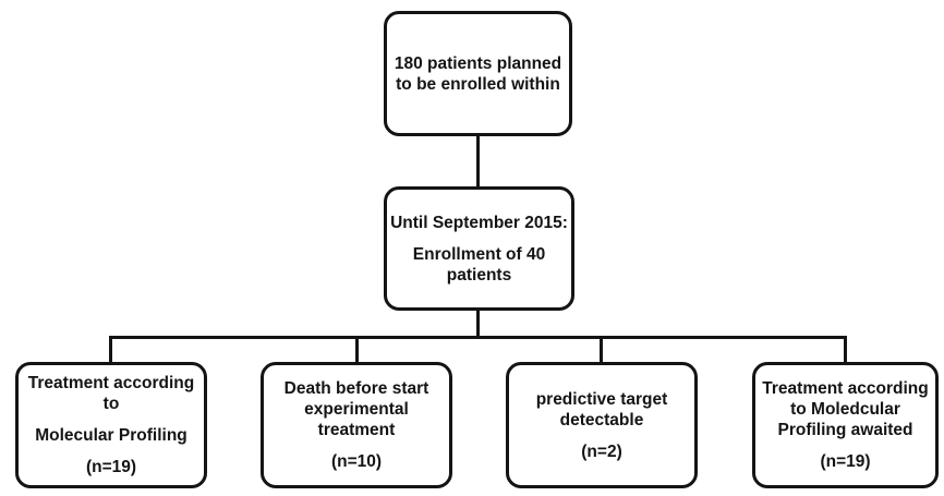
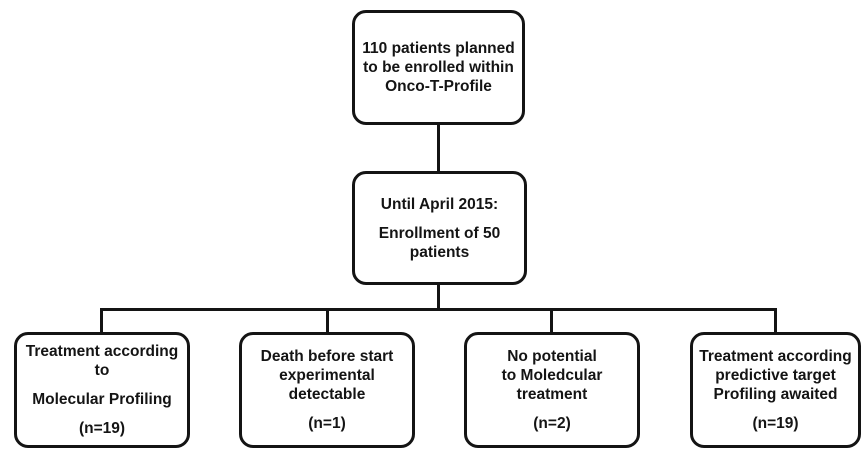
- 180 patients planned
+ 110 patients planned
  to be enrolled within
+ Onco-T-Profile
- Until September 2015:
+ Until April 2015:
- Enrollment of 40
+ Enrollment of 50
  patients
  Treatment according
  to
  Molecular Profiling
  (n=19)
  Death before start
  experimental
- treatment
+ detectable
- (n=10)
+ (n=1)
+ No potential
- predictive target
+ to Moledcular
- detectable
+ treatment
  (n=2)
  Treatment according
- to Moledcular
+ predictive target
  Profiling awaited
  (n=19)
